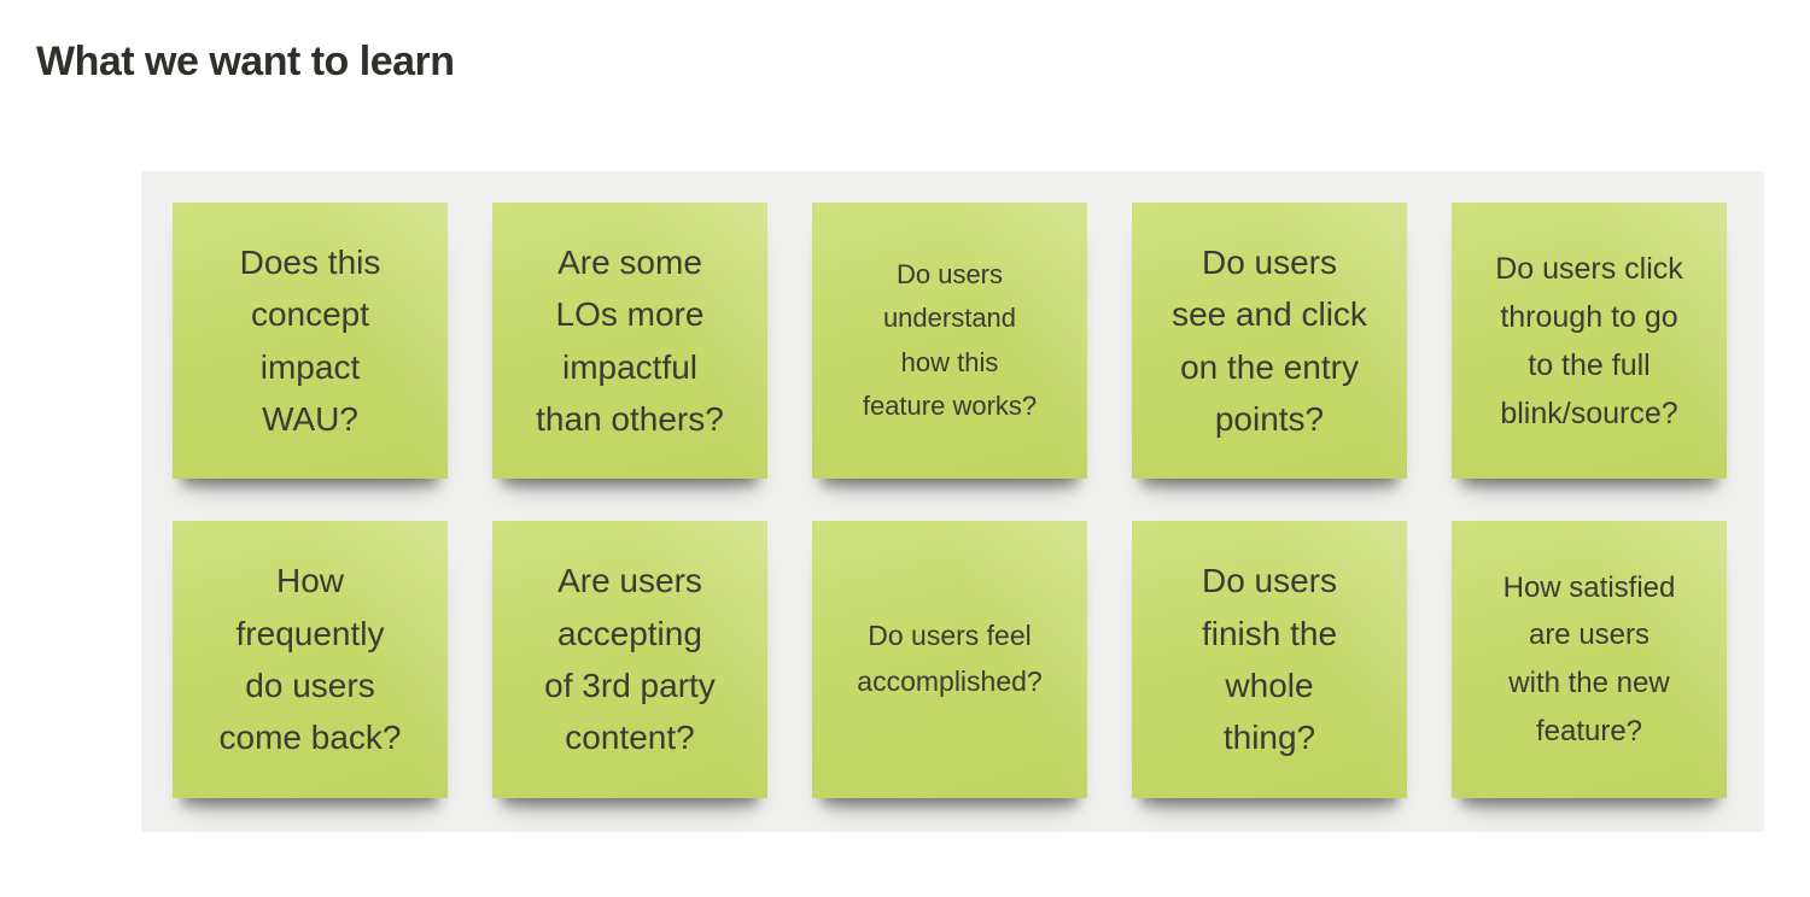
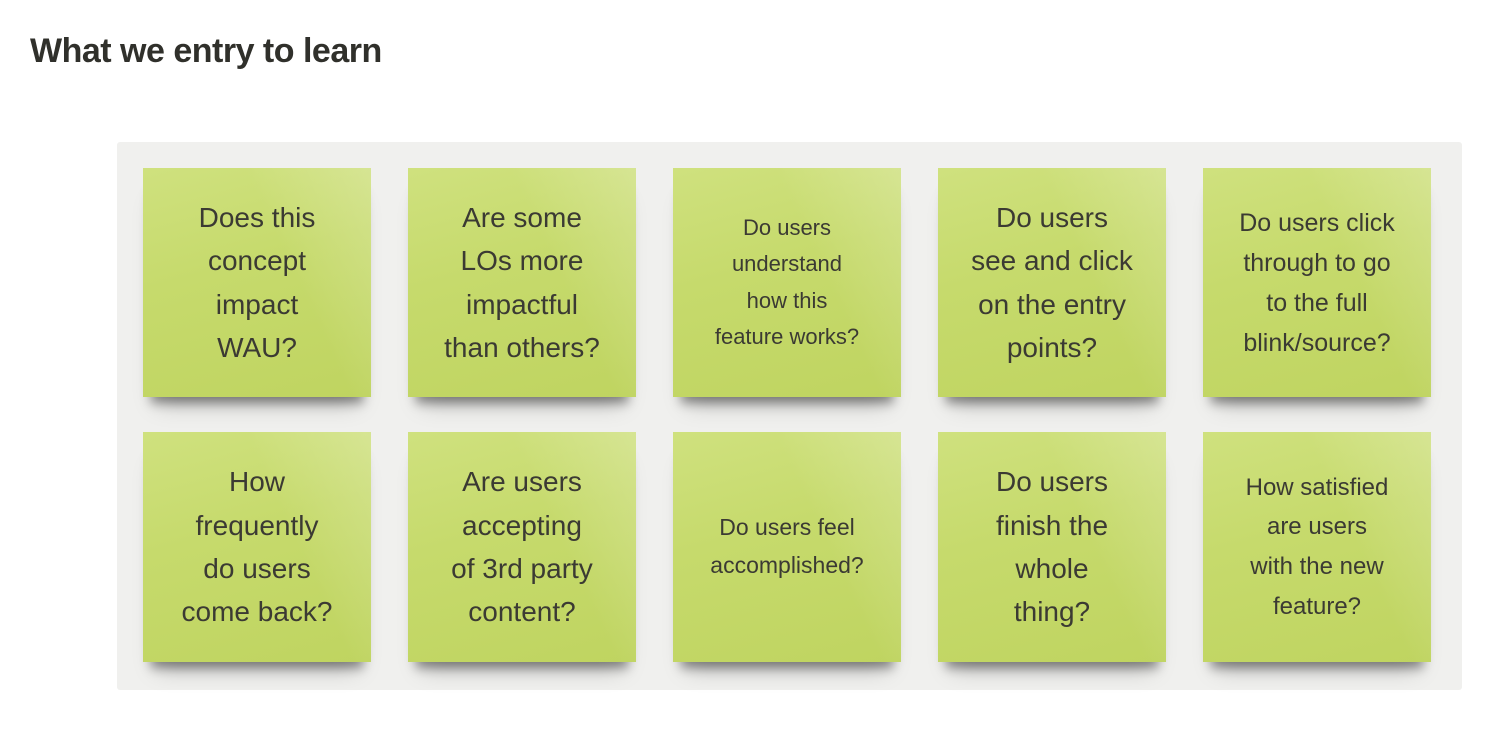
- What we want to learn
+ What we entry to learn
  Does this
  concept
  impact
  WAU?
  Are some
  LOs more
  impactful
  than others?
  Do users
  understand
  how this
  feature works?
  Do users
  see and click
  on the entry
  points?
  Do users click
  through to go
  to the full
  blink/source?
  How
  frequently
  do users
  come back?
  Are users
  accepting
  of 3rd party
  content?
  Do users feel
  accomplished?
  Do users
  finish the
  whole
  thing?
  How satisfied
  are users
  with the new
  feature?
